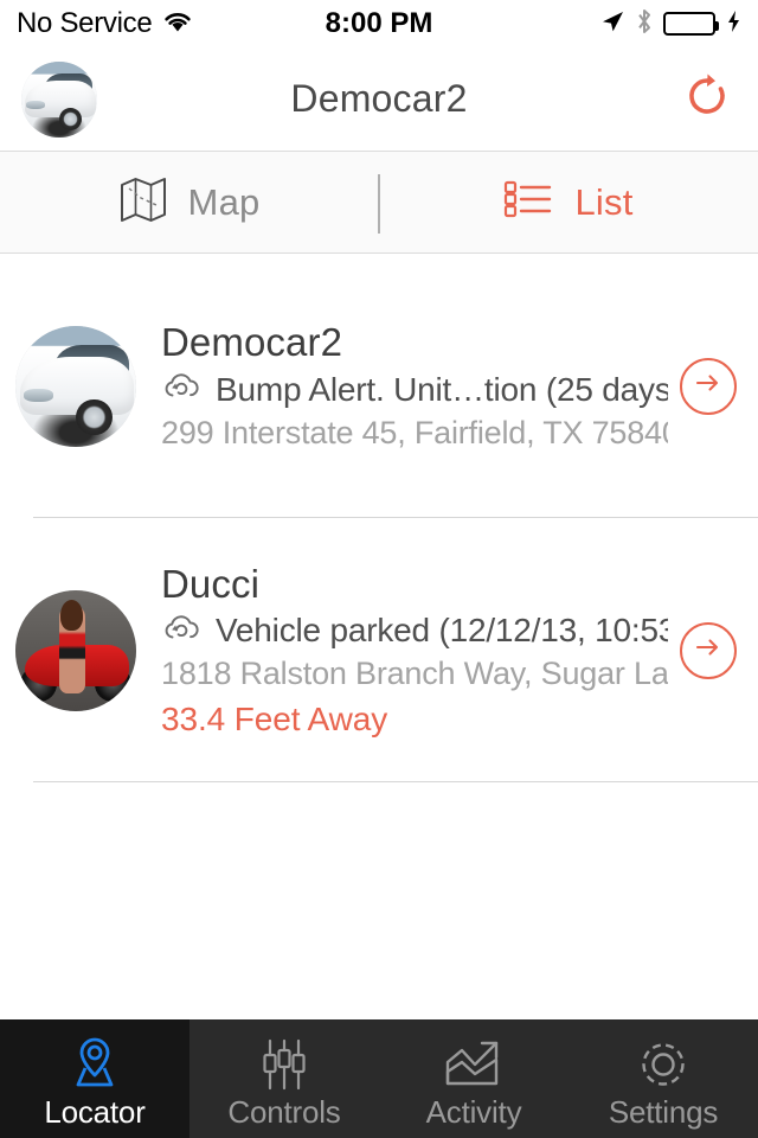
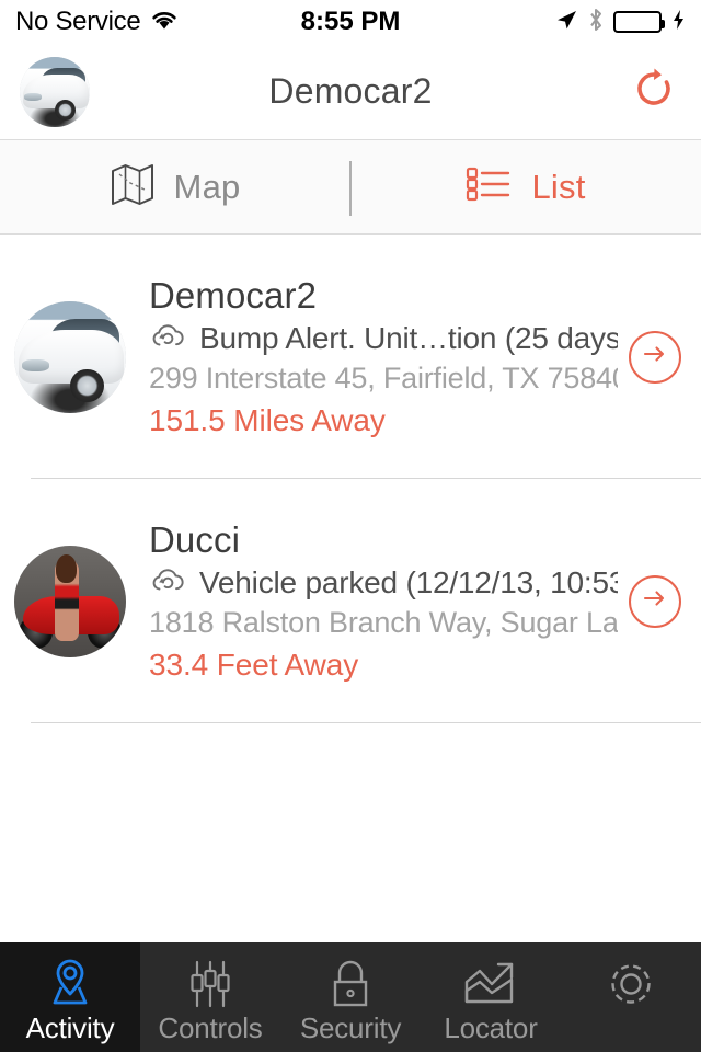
  No Service
- 8:00 PM
+ 8:55 PM
  Democar2
  Map
  List
  Democar2
  Bump Alert. Unit…tion (25 days
  299 Interstate 45, Fairfield, TX 7584
+ 151.5 Miles Away
  Ducci
  Vehicle parked (12/12/13, 10:53
  1818 Ralston Branch Way, Sugar La
  33.4 Feet Away
- Locator
+ Activity
  Controls
+ Security
- Activity
+ Locator
- Settings
